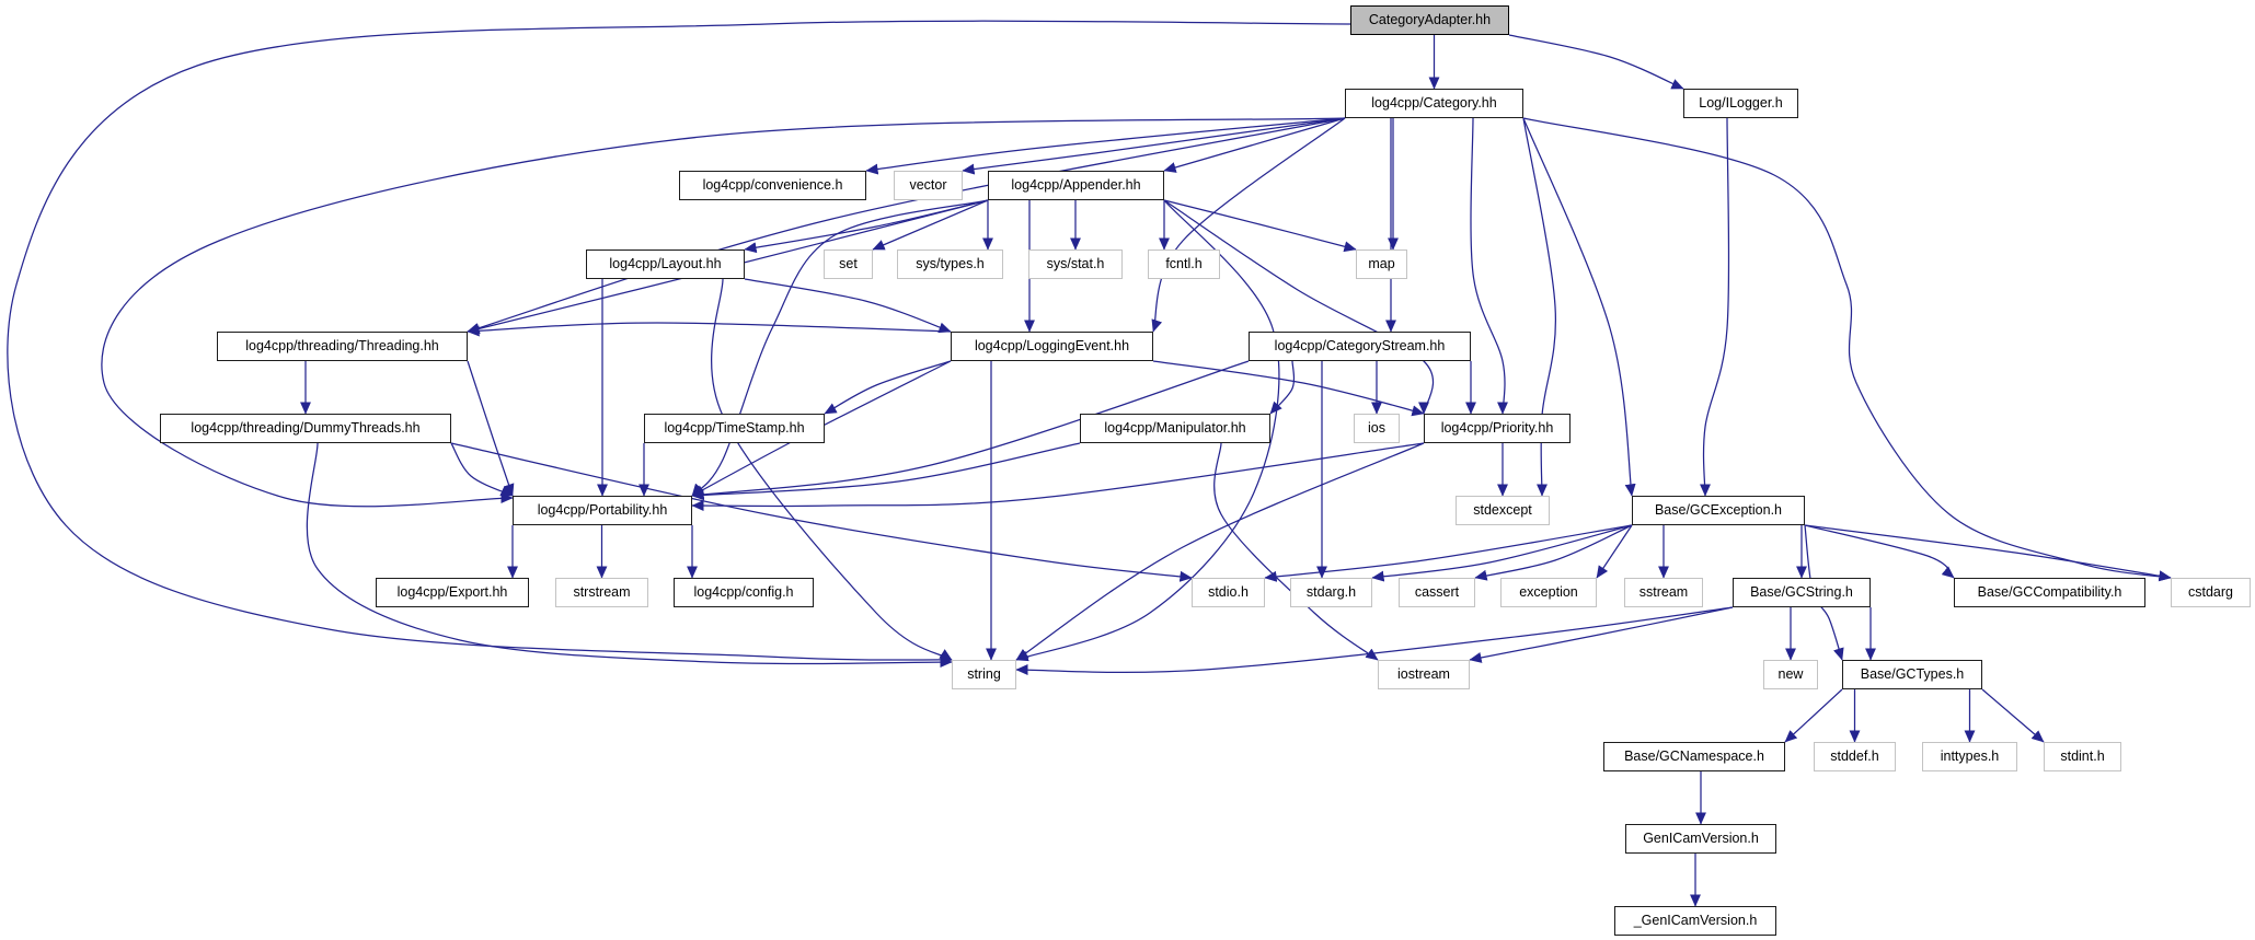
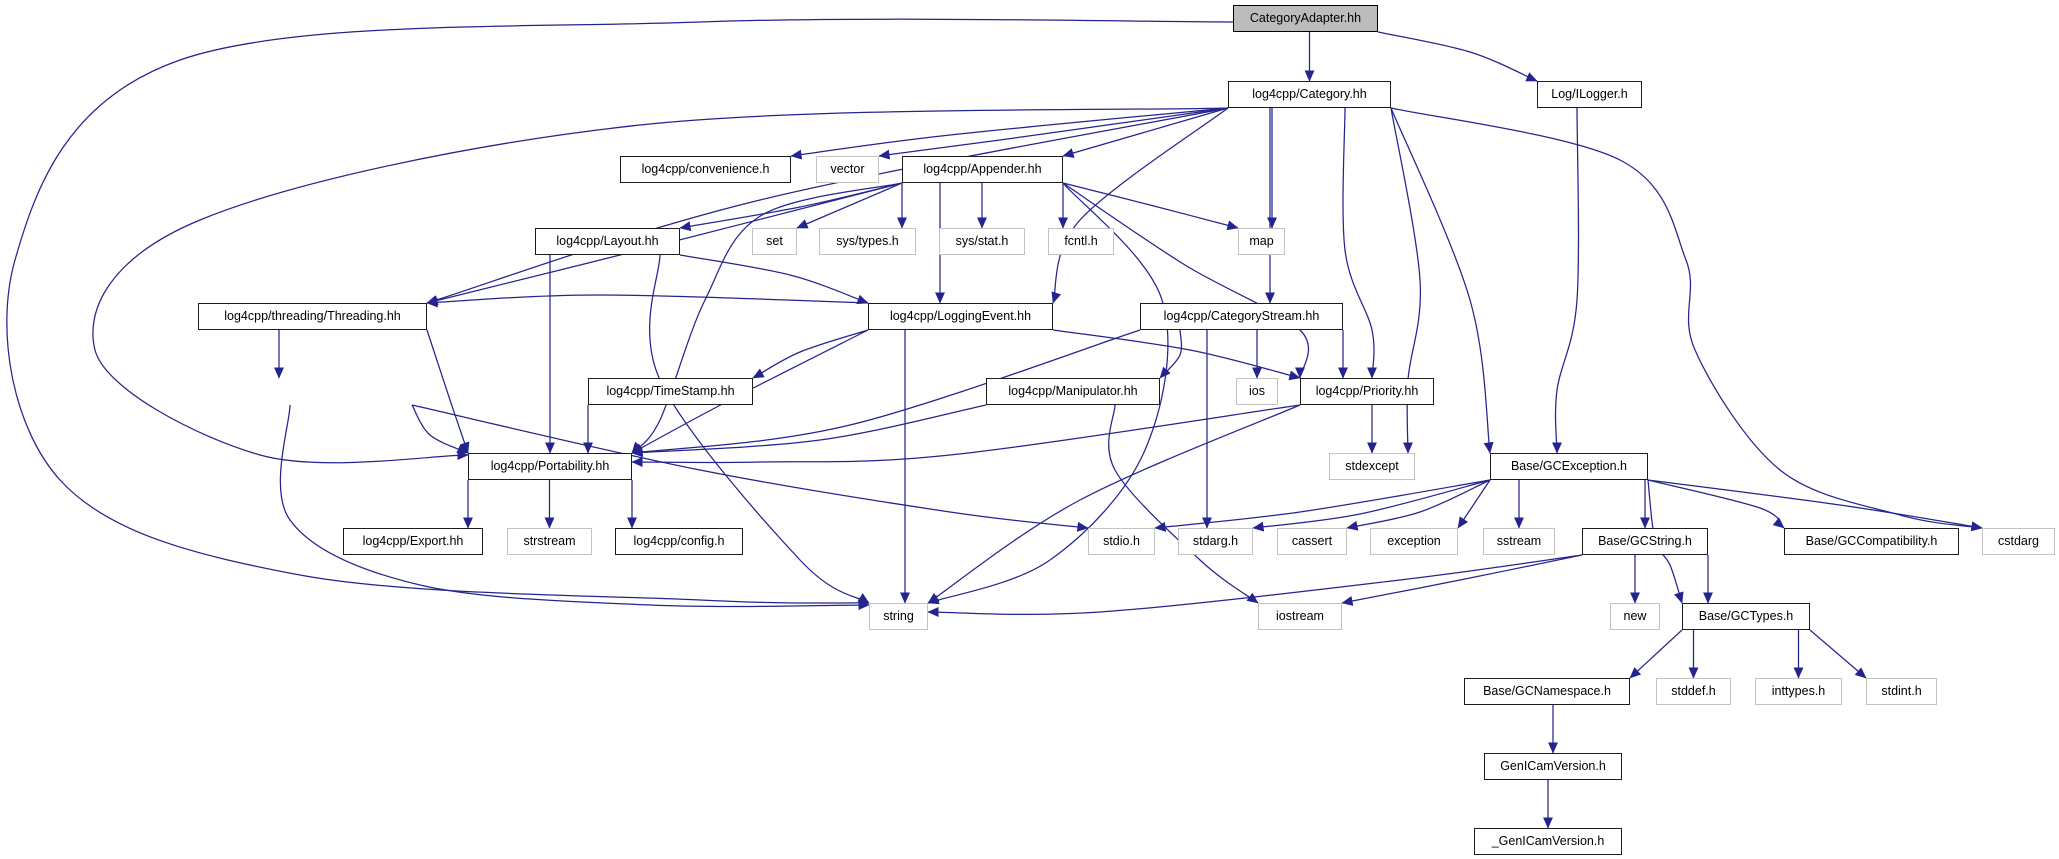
  CategoryAdapter.hh
  log4cpp/Category.hh
  Log/ILogger.h
  log4cpp/convenience.h
  vector
  log4cpp/Appender.hh
  log4cpp/Layout.hh
  set
  sys/types.h
  sys/stat.h
  fcntl.h
  map
  log4cpp/threading/Threading.hh
  log4cpp/LoggingEvent.hh
  log4cpp/CategoryStream.hh
- log4cpp/threading/DummyThreads.hh
  log4cpp/TimeStamp.hh
  log4cpp/Manipulator.hh
  ios
  log4cpp/Priority.hh
  log4cpp/Portability.hh
  stdexcept
  Base/GCException.h
  log4cpp/Export.hh
  strstream
  log4cpp/config.h
  stdio.h
  stdarg.h
  cassert
  exception
  sstream
  Base/GCString.h
  Base/GCCompatibility.h
  cstdarg
  string
  iostream
  new
  Base/GCTypes.h
  Base/GCNamespace.h
  stddef.h
  inttypes.h
  stdint.h
  GenICamVersion.h
  _GenICamVersion.h
